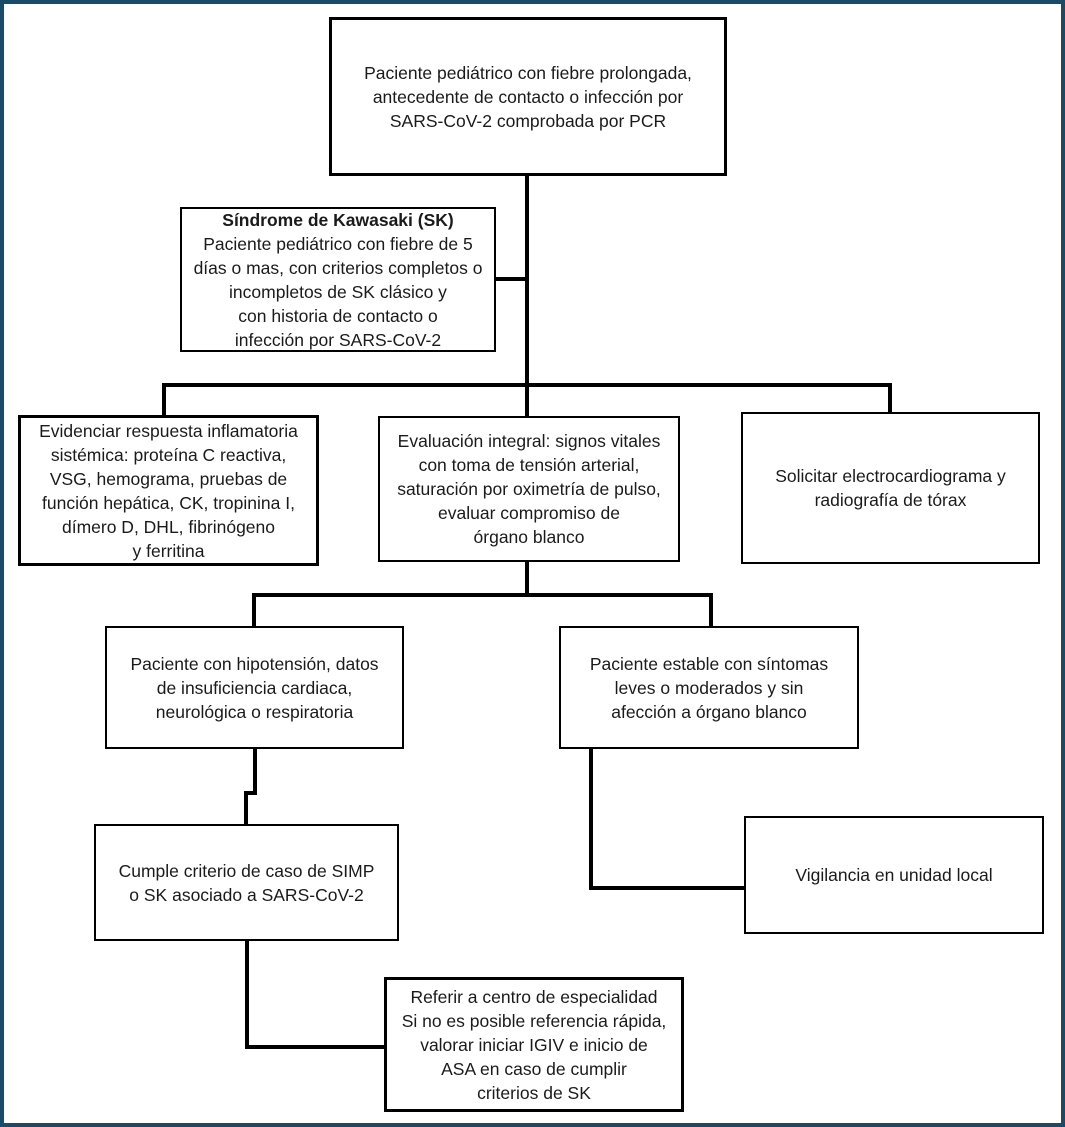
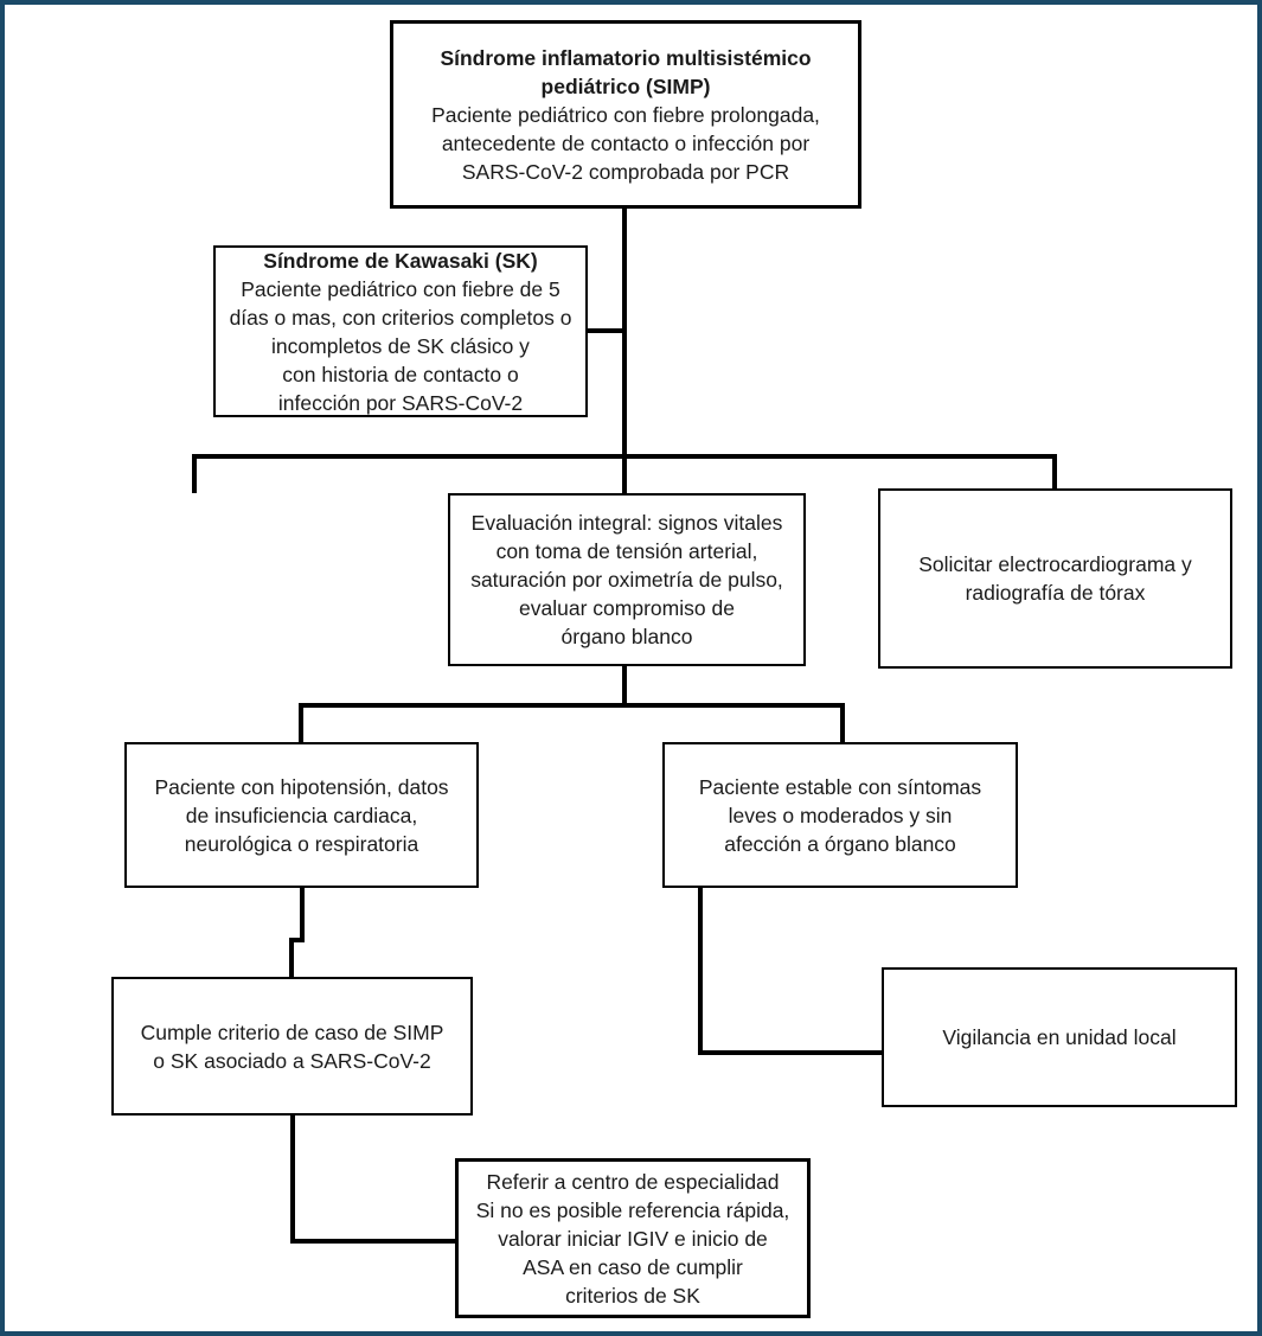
+ Síndrome inflamatorio multisistémico
+ pediátrico (SIMP)
  Paciente pediátrico con fiebre prolongada,
  antecedente de contacto o infección por
  SARS-CoV-2 comprobada por PCR
  Síndrome de Kawasaki (SK)
  Paciente pediátrico con fiebre de 5
  días o mas, con criterios completos o
  incompletos de SK clásico y
  con historia de contacto o
  infección por SARS-CoV-2
- Evidenciar respuesta inflamatoria
- sistémica: proteína C reactiva,
- VSG, hemograma, pruebas de
- función hepática, CK, tropinina I,
- dímero D, DHL, fibrinógeno
- y ferritina
  Evaluación integral: signos vitales
  con toma de tensión arterial,
  saturación por oximetría de pulso,
  evaluar compromiso de
  órgano blanco
  Solicitar electrocardiograma y
  radiografía de tórax
  Paciente con hipotensión, datos
  de insuficiencia cardiaca,
  neurológica o respiratoria
  Paciente estable con síntomas
  leves o moderados y sin
  afección a órgano blanco
  Cumple criterio de caso de SIMP
  o SK asociado a SARS-CoV-2
  Vigilancia en unidad local
  Referir a centro de especialidad
  Si no es posible referencia rápida,
  valorar iniciar IGIV e inicio de
  ASA en caso de cumplir
  criterios de SK
